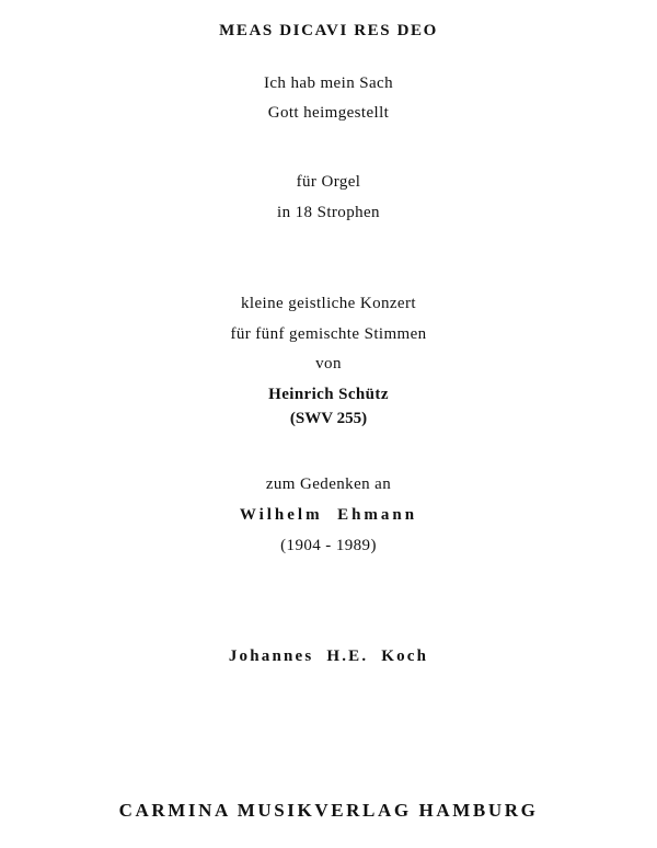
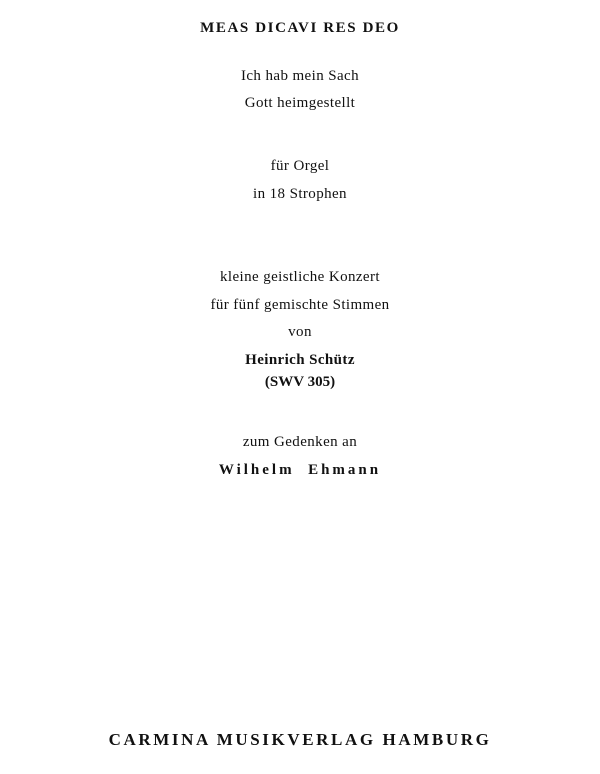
  MEAS DICAVI RES DEO
  Ich hab mein Sach
  Gott heimgestellt
  für Orgel
  in 18 Strophen
  kleine geistliche Konzert
  für fünf gemischte Stimmen
  von
  Heinrich Schütz
- (SWV 255)
+ (SWV 305)
  zum Gedenken an
  Wilhelm Ehmann
- (1904 - 1989)
- Johannes H.E. Koch
  CARMINA MUSIKVERLAG HAMBURG
